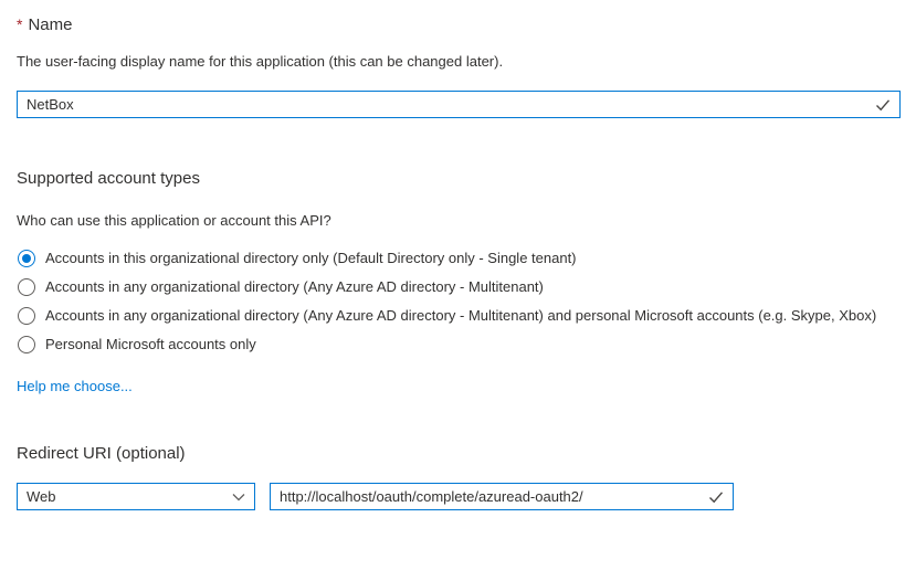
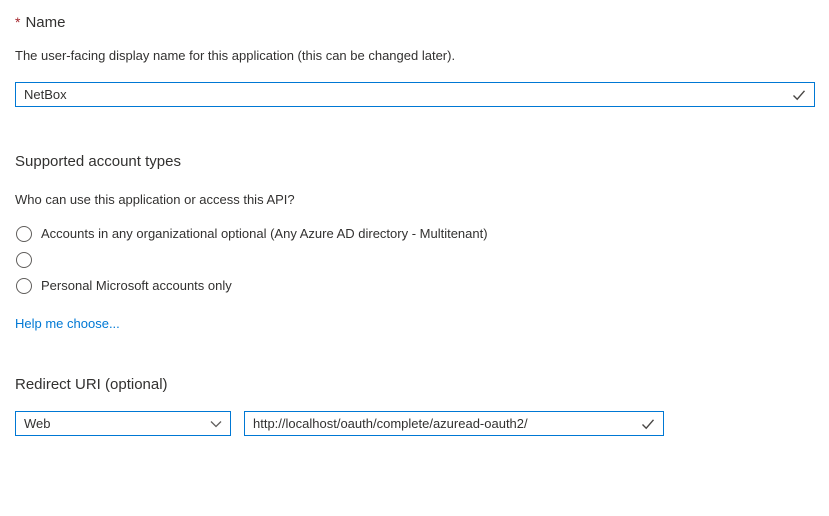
  * Name
  The user-facing display name for this application (this can be changed later).
  NetBox
  Supported account types
- Who can use this application or account this API?
+ Who can use this application or access this API?
- Accounts in this organizational directory only (Default Directory only - Single tenant)
- Accounts in any organizational directory (Any Azure AD directory - Multitenant)
+ Accounts in any organizational optional (Any Azure AD directory - Multitenant)
- Accounts in any organizational directory (Any Azure AD directory - Multitenant) and personal Microsoft accounts (e.g. Skype, Xbox)
  Personal Microsoft accounts only
  Help me choose...
  Redirect URI (optional)
  Web
  http://localhost/oauth/complete/azuread-oauth2/
